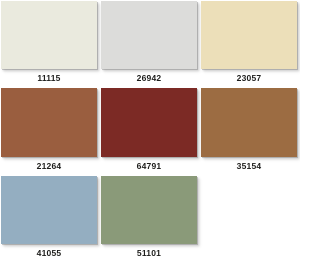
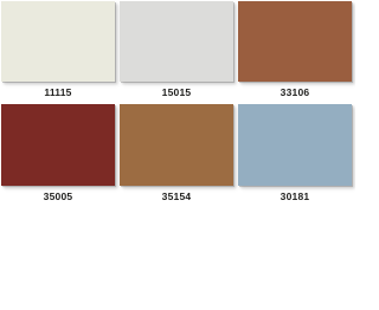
  11115
- 26942
+ 15015
- 23057
- 21264
+ 33106
- 64791
+ 35005
  35154
- 41055
+ 30181
- 51101
